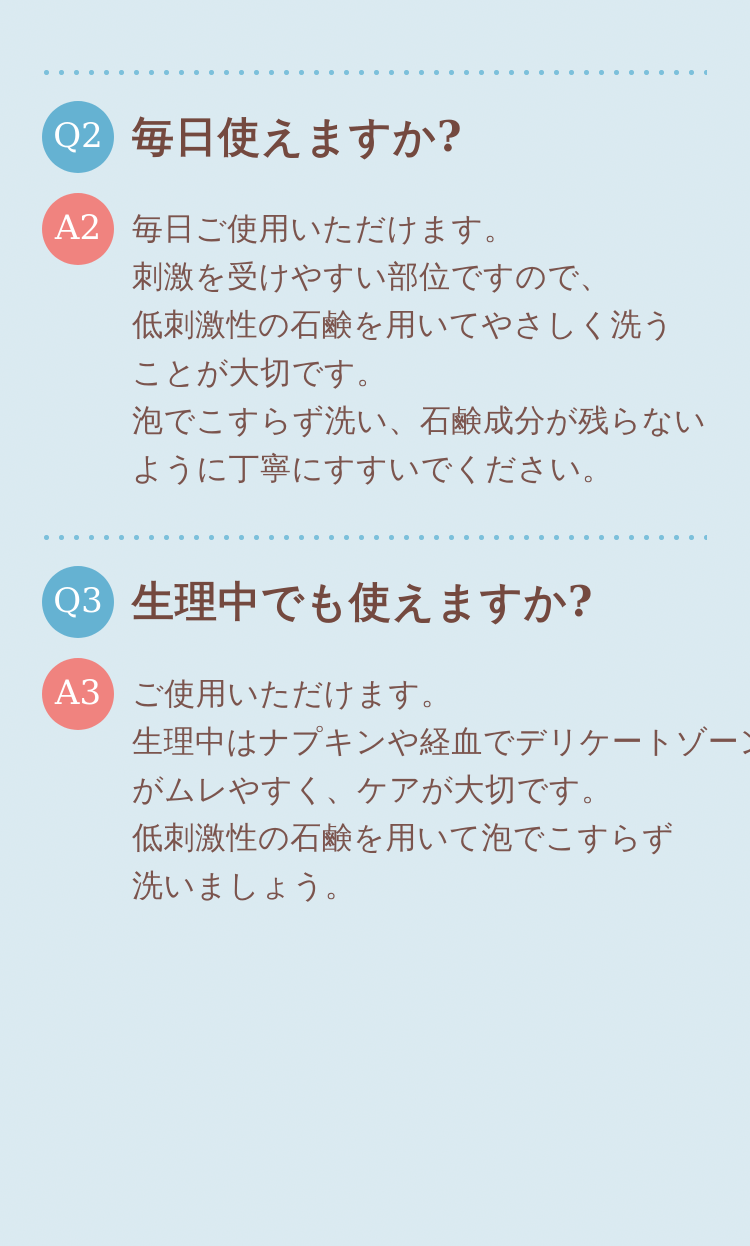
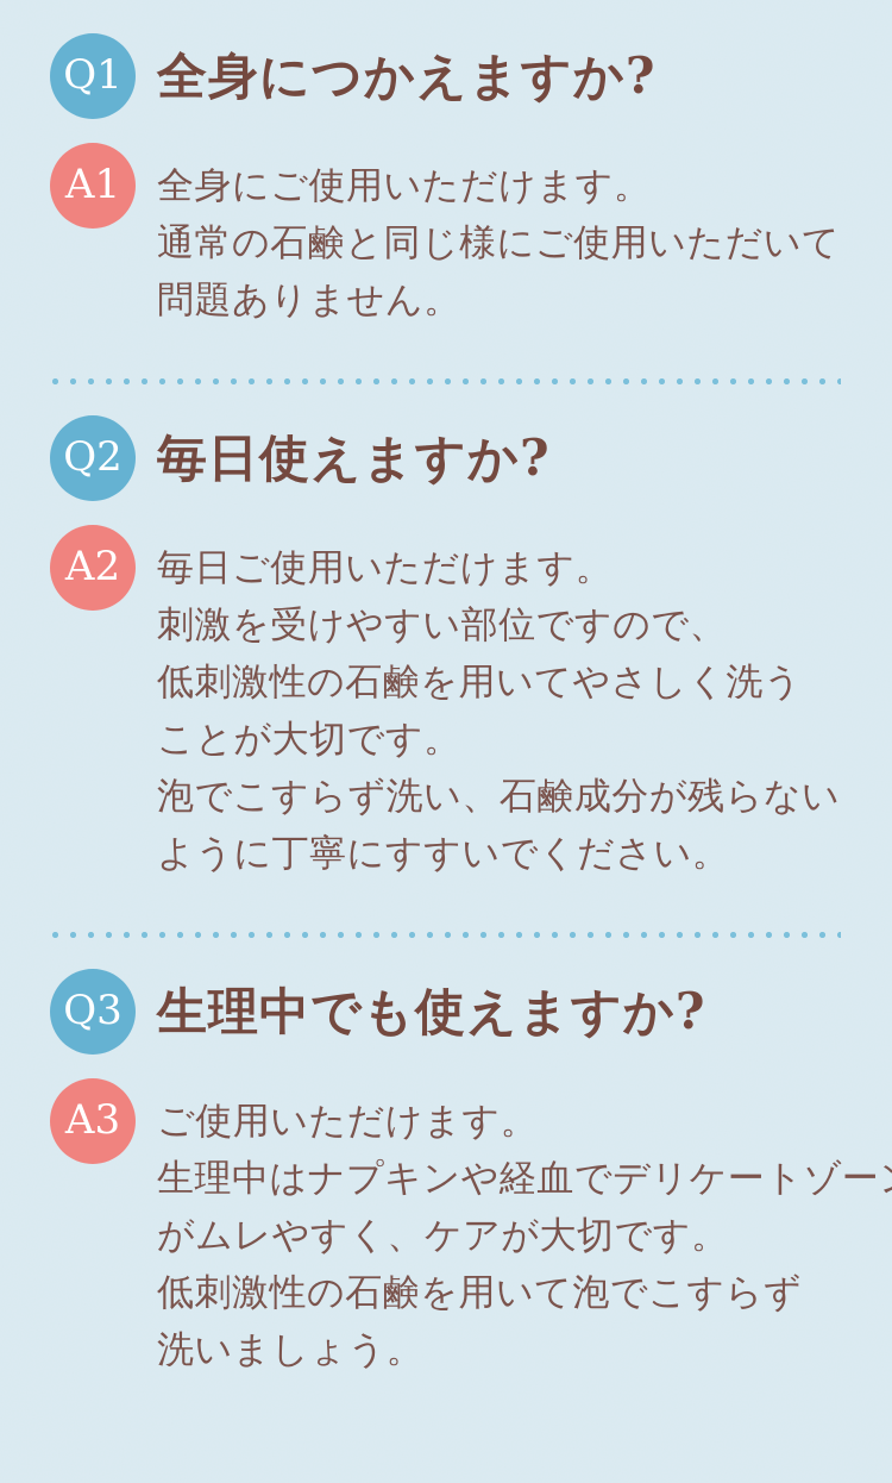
+ Q1
+ 全身につかえますか?
+ A1
+ 全身にご使用いただけます。
+ 通常の石鹸と同じ様にご使用いただいて
+ 問題ありません。
  Q2
  毎日使えますか?
  A2
  毎日ご使用いただけます。
  刺激を受けやすい部位ですので、
  低刺激性の石鹸を用いてやさしく洗う
  ことが大切です。
  泡でこすらず洗い、石鹸成分が残らない
  ように丁寧にすすいでください。
  Q3
  生理中でも使えますか?
  A3
  ご使用いただけます。
  生理中はナプキンや経血でデリケートゾー
  がムレやすく、ケアが大切です。
  低刺激性の石鹸を用いて泡でこすらず
  洗いましょう。
